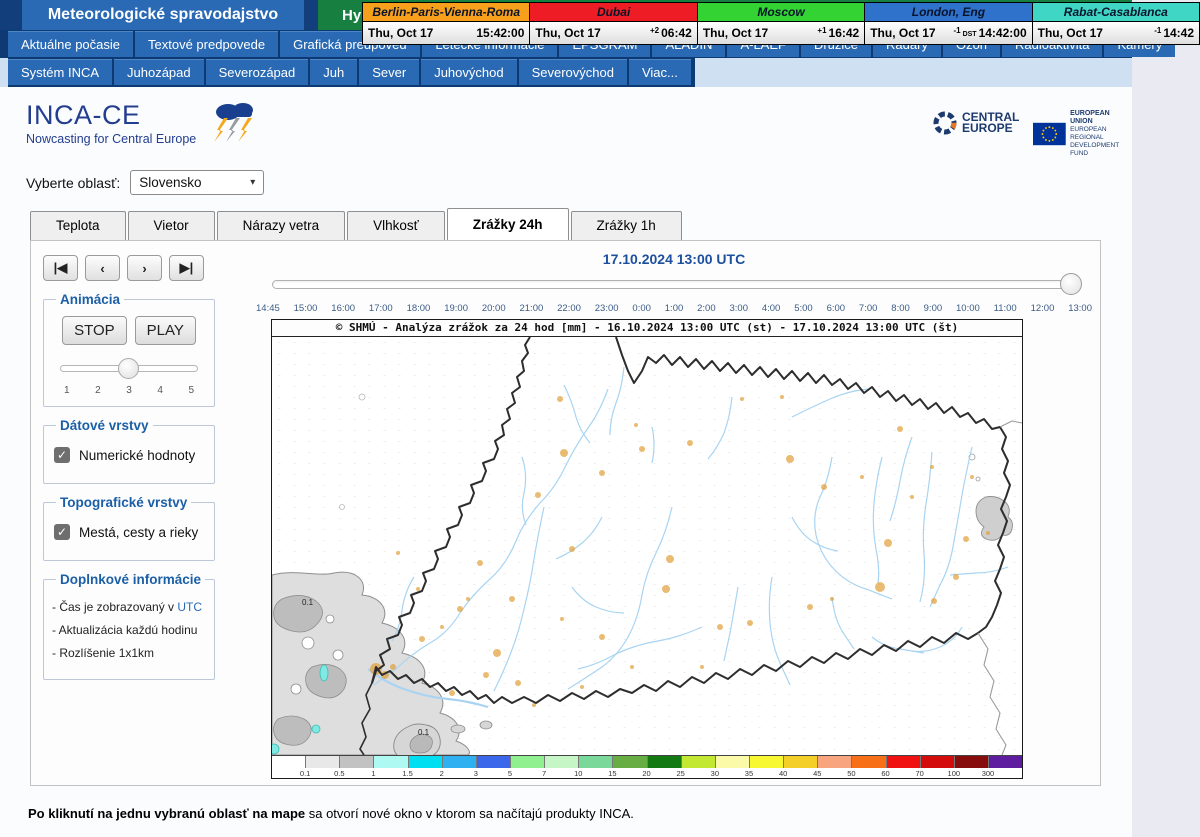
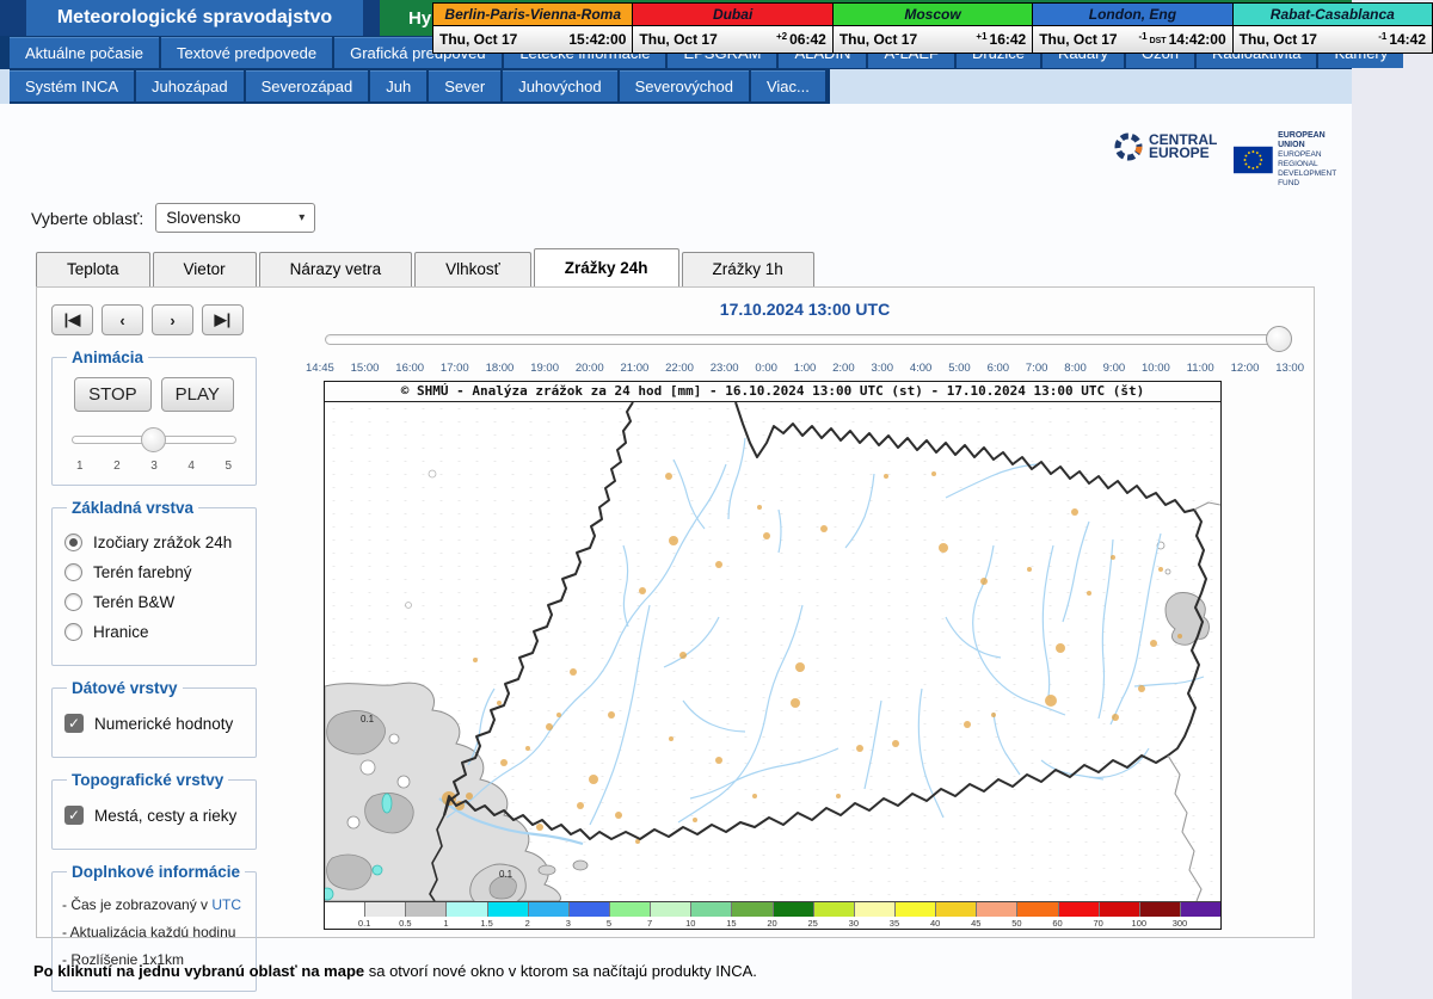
  Meteorologické spravodajstvo
  Hy
  Aktuálne počasie
  Textové predpovede
  Systém INCA
  Juhozápad
  Severozápad
  Juh
  Sever
  Juhovýchod
  Severovýchod
  Viac...
- INCA-CE
- Nowcasting for Central Europe
  CENTRAL
  EUROPE
  Vyberte oblasť:
  Slovensko
  ▾
  Teplota
  Vietor
  Nárazy vetra
  Vlhkosť
  Zrážky 24h
  Zrážky 1h
  |◀
  ‹
  ›
  ▶|
  Animácia
  STOP
  PLAY
  1
  2
  3
  4
  5
+ Základná vrstva
+ Izočiary zrážok 24h
+ Terén farebný
+ Terén B&W
+ Hranice
  Dátové vrstvy
  ✓
  Numerické hodnoty
  Topografické vrstvy
  ✓
  Mestá, cesty a rieky
  Doplnkové informácie
  - Čas je zobrazovaný v UTC
  - Aktualizácia každú hodinu
  - Rozlíšenie 1x1km
  17.10.2024 13:00 UTC
  14:45
  15:00
  16:00
  17:00
  18:00
  19:00
  20:00
  21:00
  22:00
  23:00
  0:00
  1:00
  2:00
  3:00
  4:00
  5:00
  6:00
  7:00
  8:00
  9:00
  10:00
  11:00
  12:00
  13:00
  © SHMÚ - Analýza zrážok za 24 hod [mm] - 16.10.2024 13:00 UTC (st) - 17.10.2024 13:00 UTC (št)
  0.1
  0.1
  0.1
  0.5
  1
  1.5
  2
  3
  5
  7
  10
  15
  20
  25
  30
  35
  40
  45
  50
  60
  70
  100
  300
  Po kliknutí na jednu vybranú oblasť na mape sa otvorí nové okno v ktorom sa načítajú produkty INCA.
  Berlin-Paris-Vienna-Roma
  Thu, Oct 17
  15:42:00
  Dubai
  Thu, Oct 17
  +2
  06:42
  Moscow
  Thu, Oct 17
  +1
  16:42
  London, Eng
  Thu, Oct 17
  -1
  14:42:00
  Rabat-Casablanca
  Thu, Oct 17
  -1
  14:42
